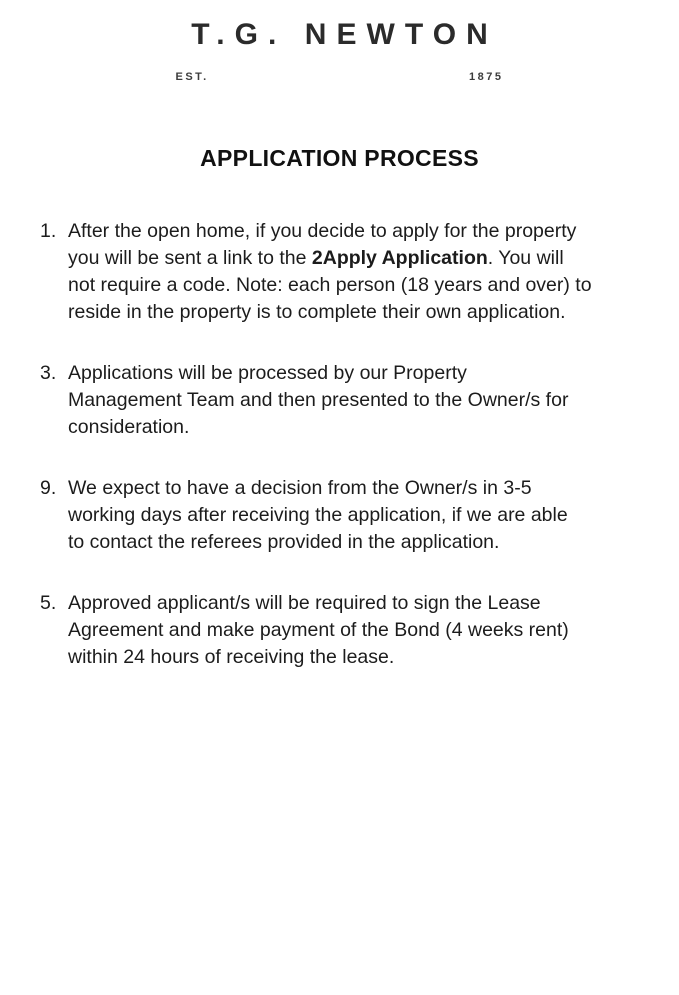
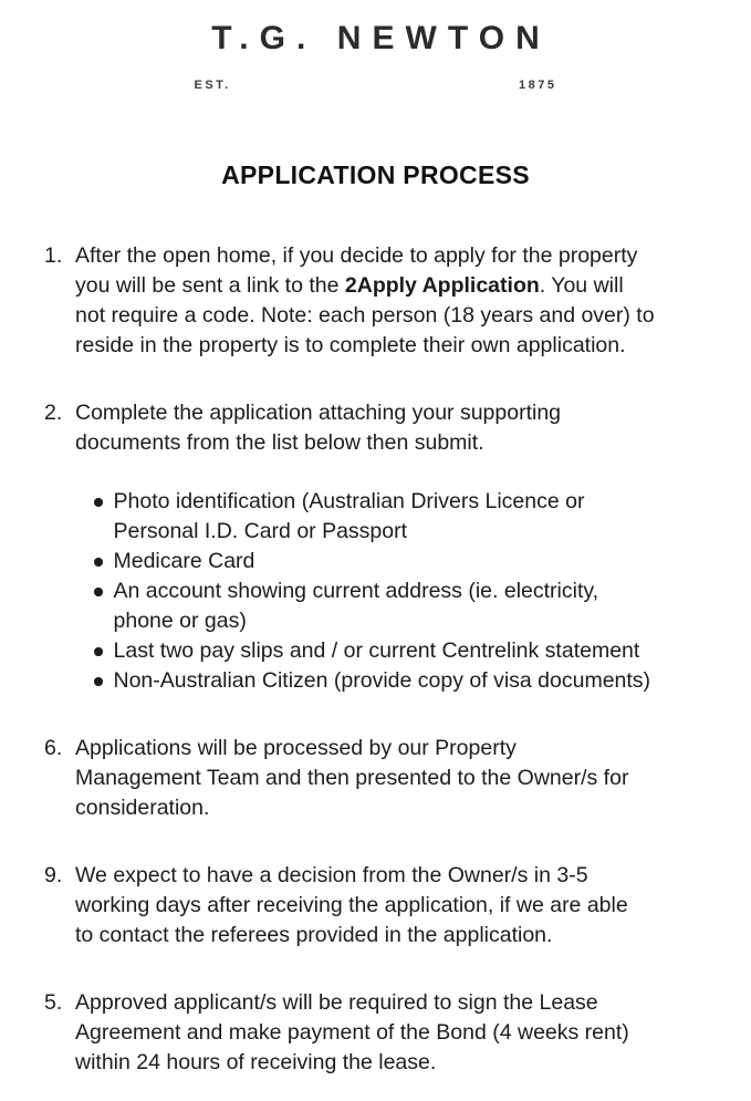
  T.G. NEWTON
  EST.
  1875
  APPLICATION PROCESS
  1.
  After the open home, if you decide to apply for the property
  you will be sent a link to the 2Apply Application. You will
  not require a code. Note: each person (18 years and over) to
  reside in the property is to complete their own application.
+ 2.
+ Complete the application attaching your supporting
+ documents from the list below then submit.
+ Photo identification (Australian Drivers Licence or
+ Personal I.D. Card or Passport
+ Medicare Card
+ An account showing current address (ie. electricity,
+ phone or gas)
+ Last two pay slips and / or current Centrelink statement
+ Non-Australian Citizen (provide copy of visa documents)
- 3.
+ 6.
  Applications will be processed by our Property
  Management Team and then presented to the Owner/s for
  consideration.
  9.
  We expect to have a decision from the Owner/s in 3-5
  working days after receiving the application, if we are able
  to contact the referees provided in the application.
  5.
  Approved applicant/s will be required to sign the Lease
  Agreement and make payment of the Bond (4 weeks rent)
  within 24 hours of receiving the lease.
